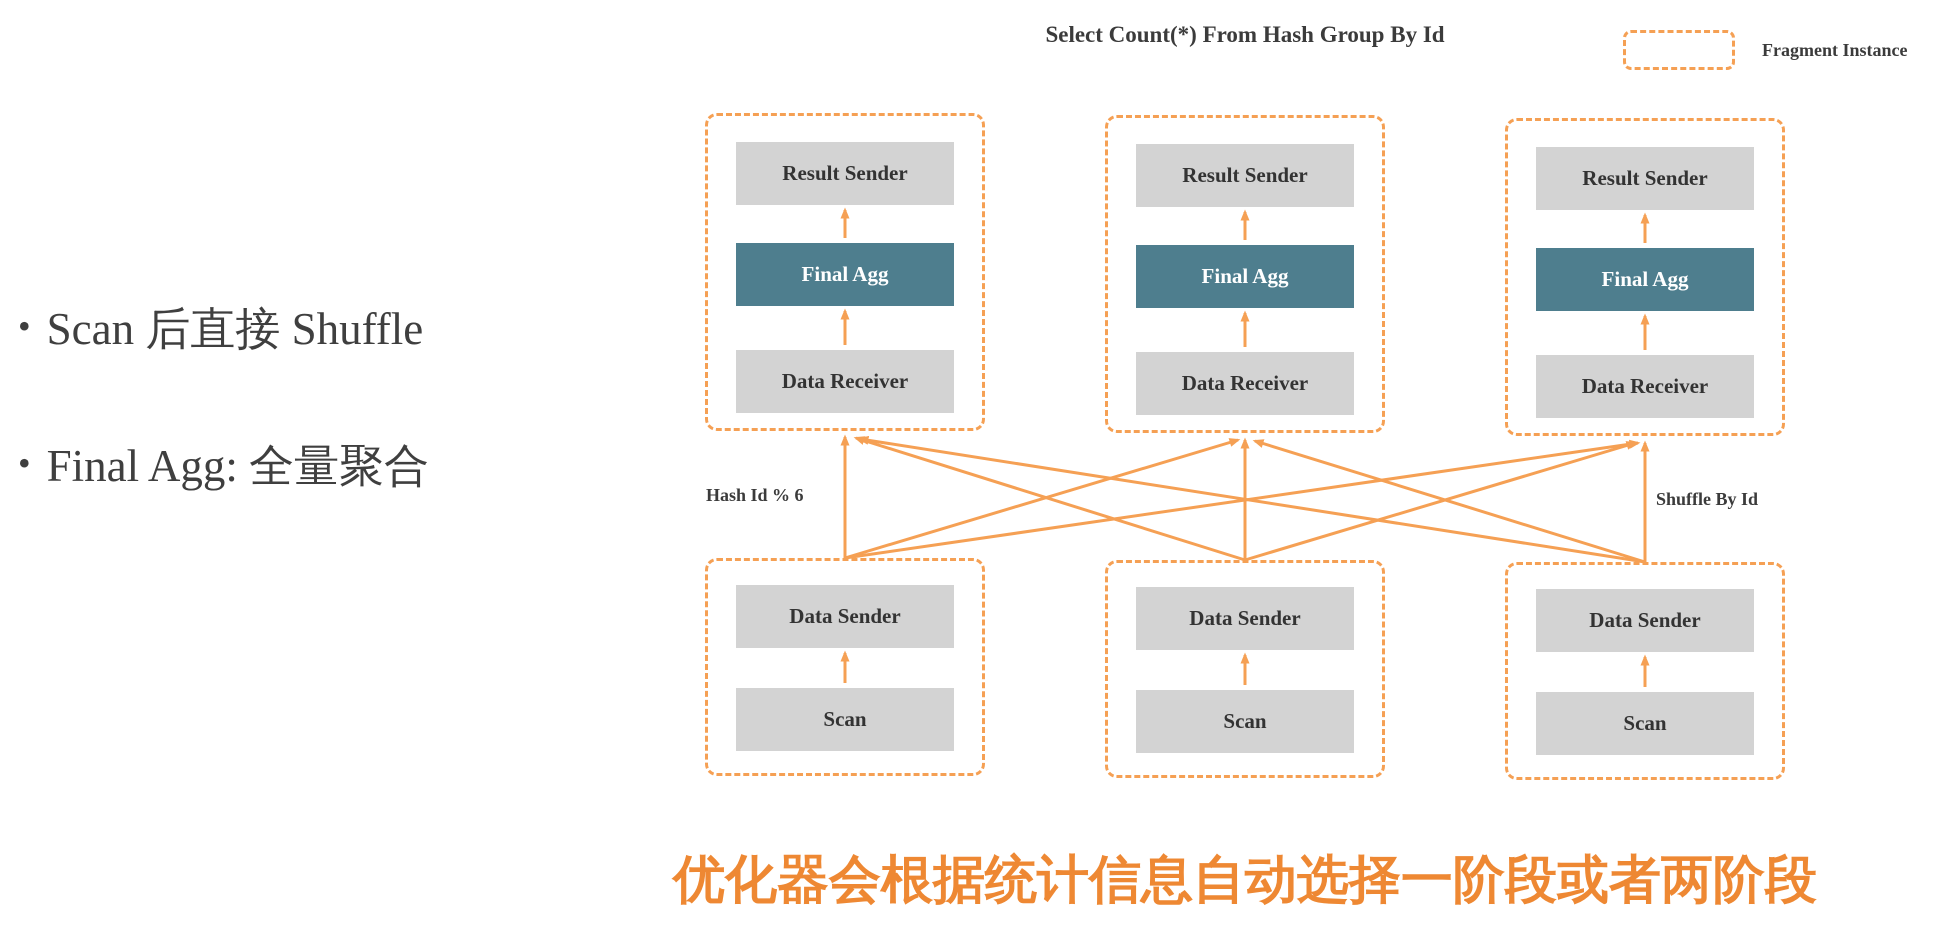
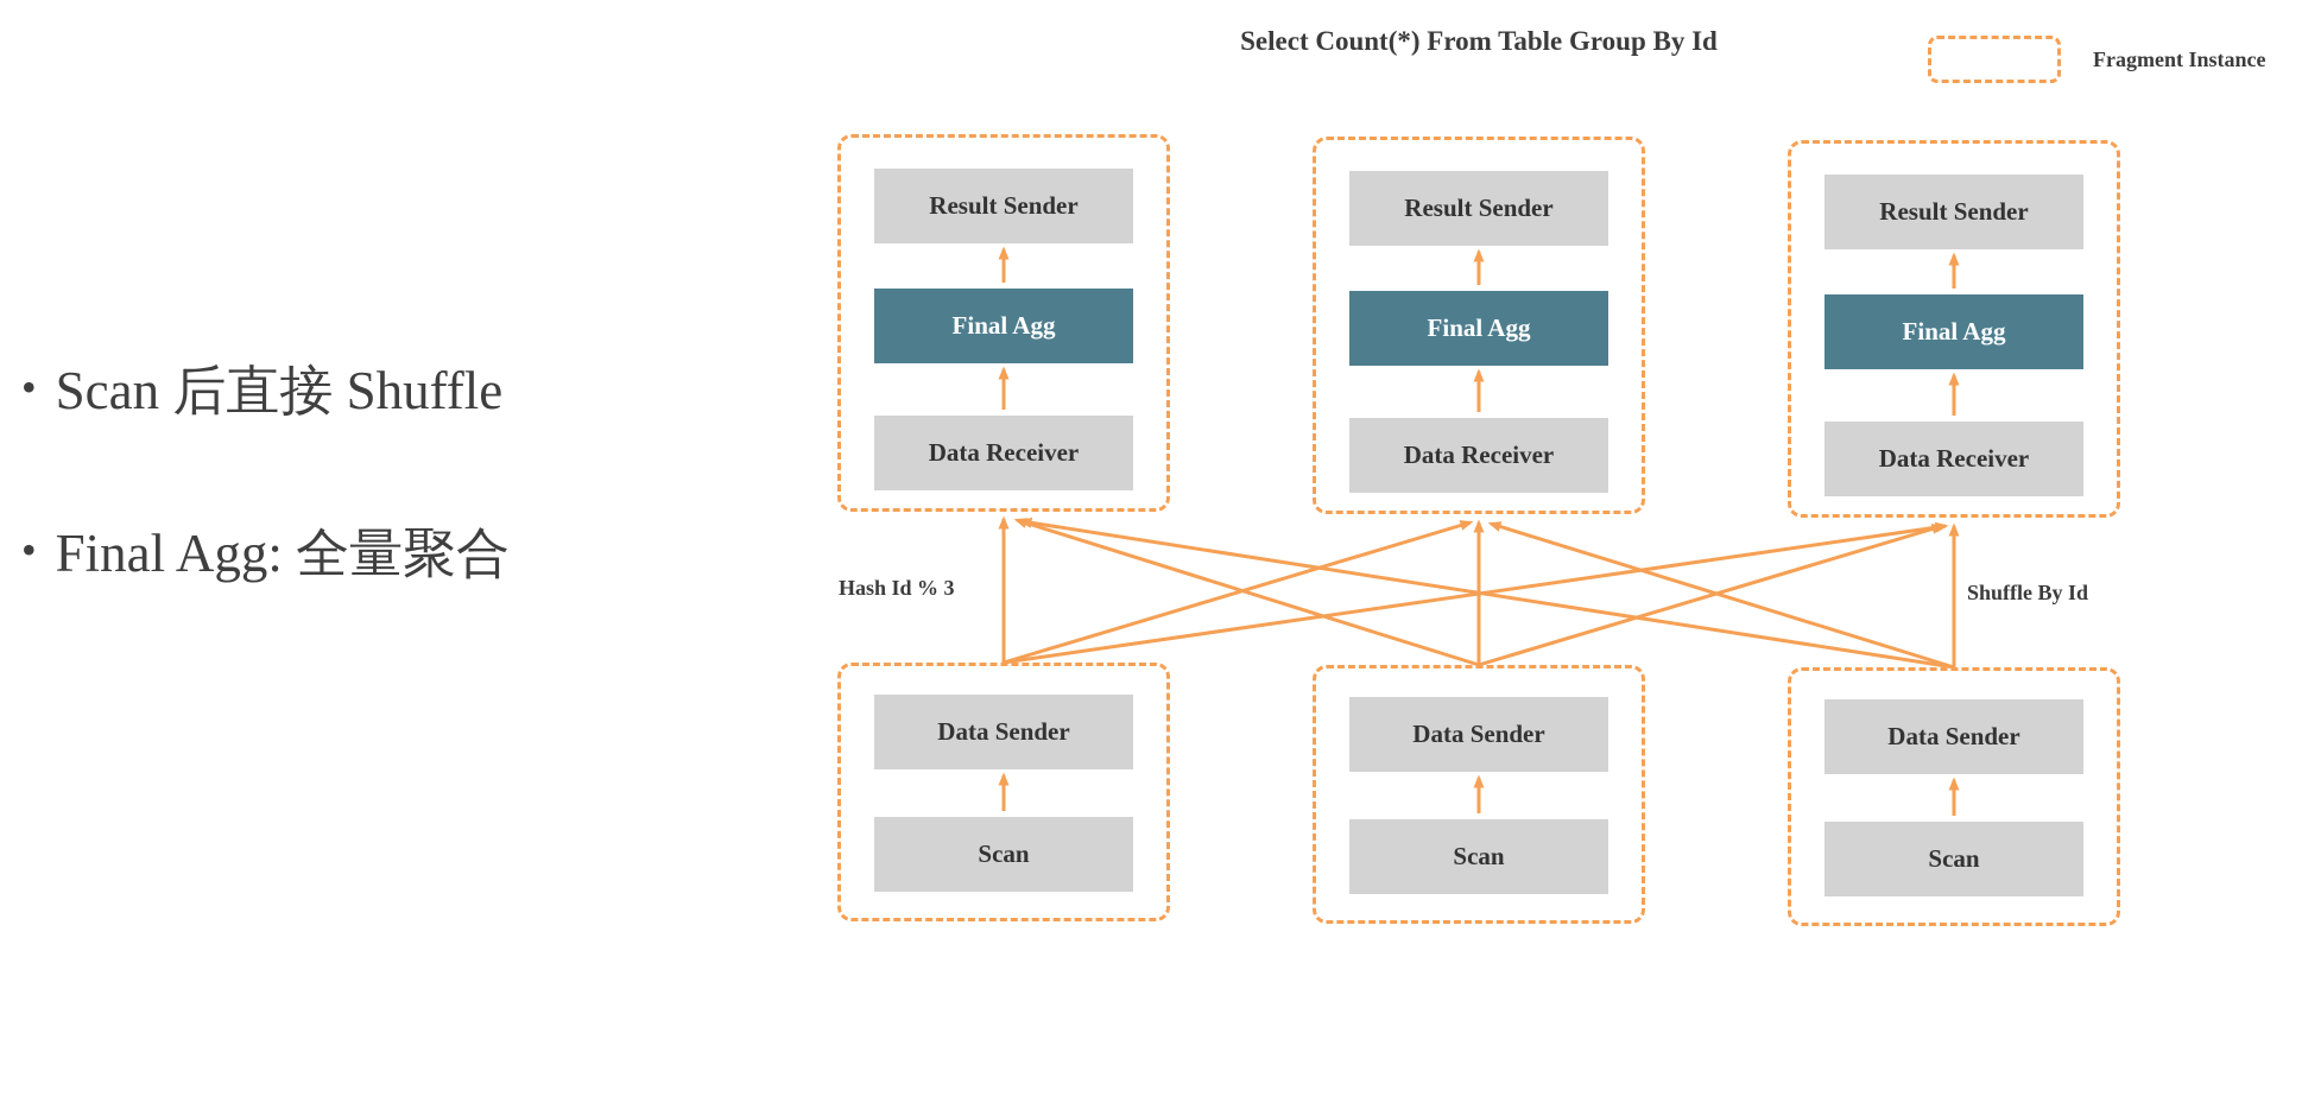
- Select Count(*) From Hash Group By Id
+ Select Count(*) From Table Group By Id
  Fragment Instance
  • Scan 后直接 Shuffle
  • Final Agg: 全量聚合
  Result Sender
  Final Agg
  Data Receiver
  Result Sender
  Final Agg
  Data Receiver
  Result Sender
  Final Agg
  Data Receiver
  Data Sender
  Scan
  Data Sender
  Scan
  Data Sender
  Scan
- Hash Id % 6
+ Hash Id % 3
  Shuffle By Id
- 优化器会根据统计信息自动选择一阶段或者两阶段
